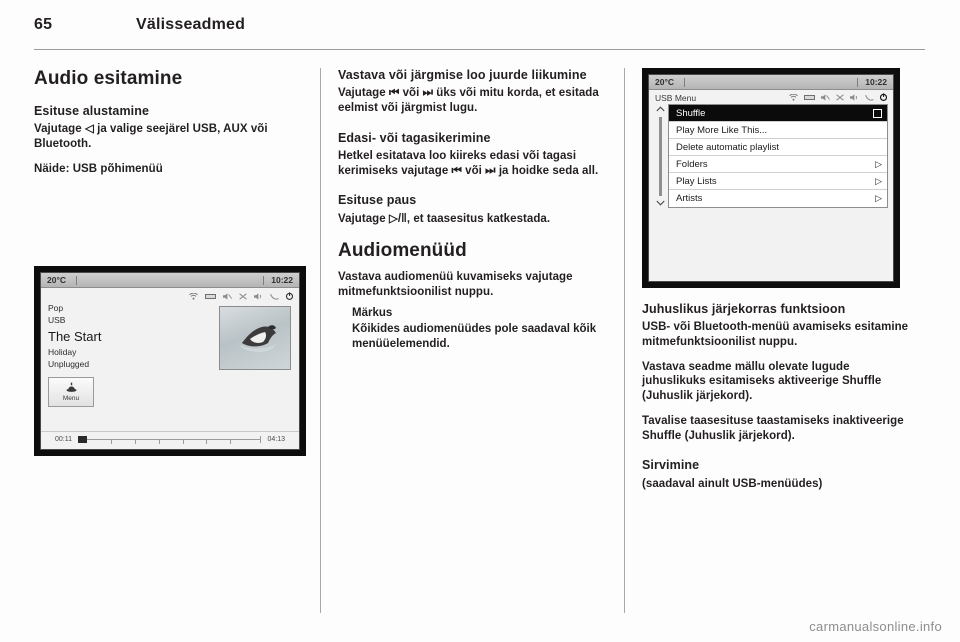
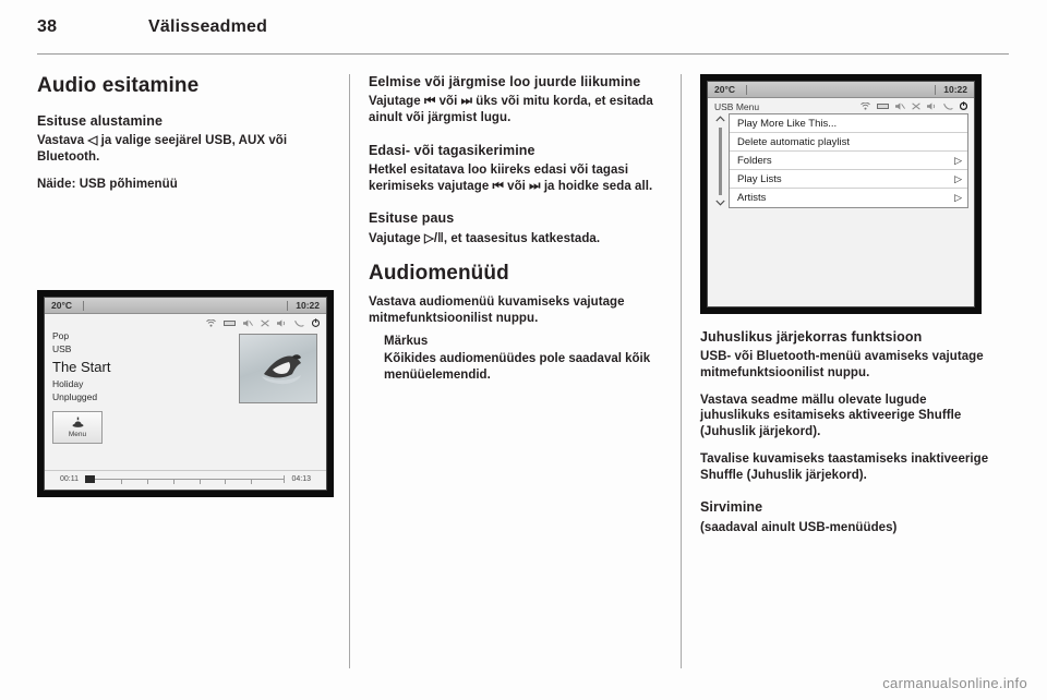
- 65
+ 38
  Välisseadmed
  Audio esitamine
  Esituse alustamine
- Vajutage ◁ ja valige seejärel USB, AUX või Bluetooth.
+ Vastava ◁ ja valige seejärel USB, AUX või Bluetooth.
  Näide: USB põhimenüü
  20°C
  10:22
  Pop
  USB
  The Start
  Holiday
  Unplugged
- Vastava või järgmise loo juurde liikumine
+ Eelmise või järgmise loo juurde liikumine
- Vajutage ⏮ või ⏭ üks või mitu korda, et esitada eelmist või järgmist lugu.
+ Vajutage ⏮ või ⏭ üks või mitu korda, et esitada ainult või järgmist lugu.
  Edasi- või tagasikerimine
  Hetkel esitatava loo kiireks edasi või tagasi kerimiseks vajutage ⏮ või ⏭ ja hoidke seda all.
  Esituse paus
  Vajutage ▷/‖, et taasesitus katkestada.
  Audiomenüüd
  Vastava audiomenüü kuvamiseks vajutage mitmefunktsioonilist nuppu.
  Märkus
  Kõikides audiomenüüdes pole saadaval kõik menüüelemendid.
  20°C
  10:22
  USB Menu
- Shuffle
  Play More Like This...
  Delete automatic playlist
  Folders
  ▷
  Play Lists
  ▷
  Artists
  ▷
  Juhuslikus järjekorras funktsioon
- USB- või Bluetooth-menüü avamiseks esitamine mitmefunktsioonilist nuppu.
+ USB- või Bluetooth-menüü avamiseks vajutage mitmefunktsioonilist nuppu.
  Vastava seadme mällu olevate lugude juhuslikuks esitamiseks aktiveerige Shuffle (Juhuslik järjekord).
- Tavalise taasesituse taastamiseks inaktiveerige Shuffle (Juhuslik järjekord).
+ Tavalise kuvamiseks taastamiseks inaktiveerige Shuffle (Juhuslik järjekord).
  Sirvimine
  (saadaval ainult USB-menüüdes)
  carmanualsonline.info
